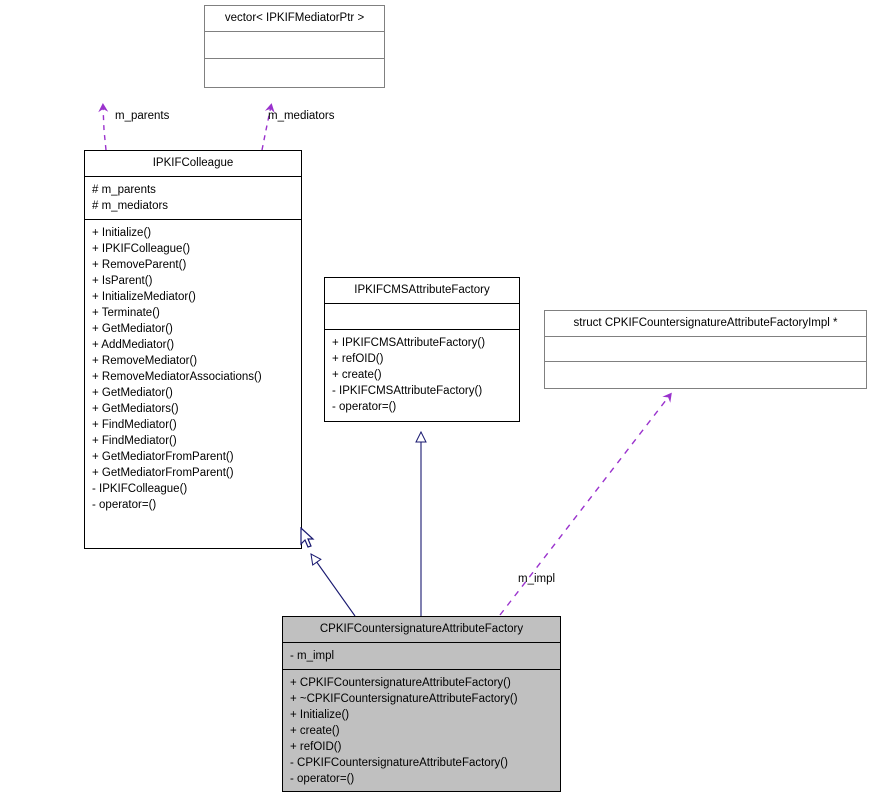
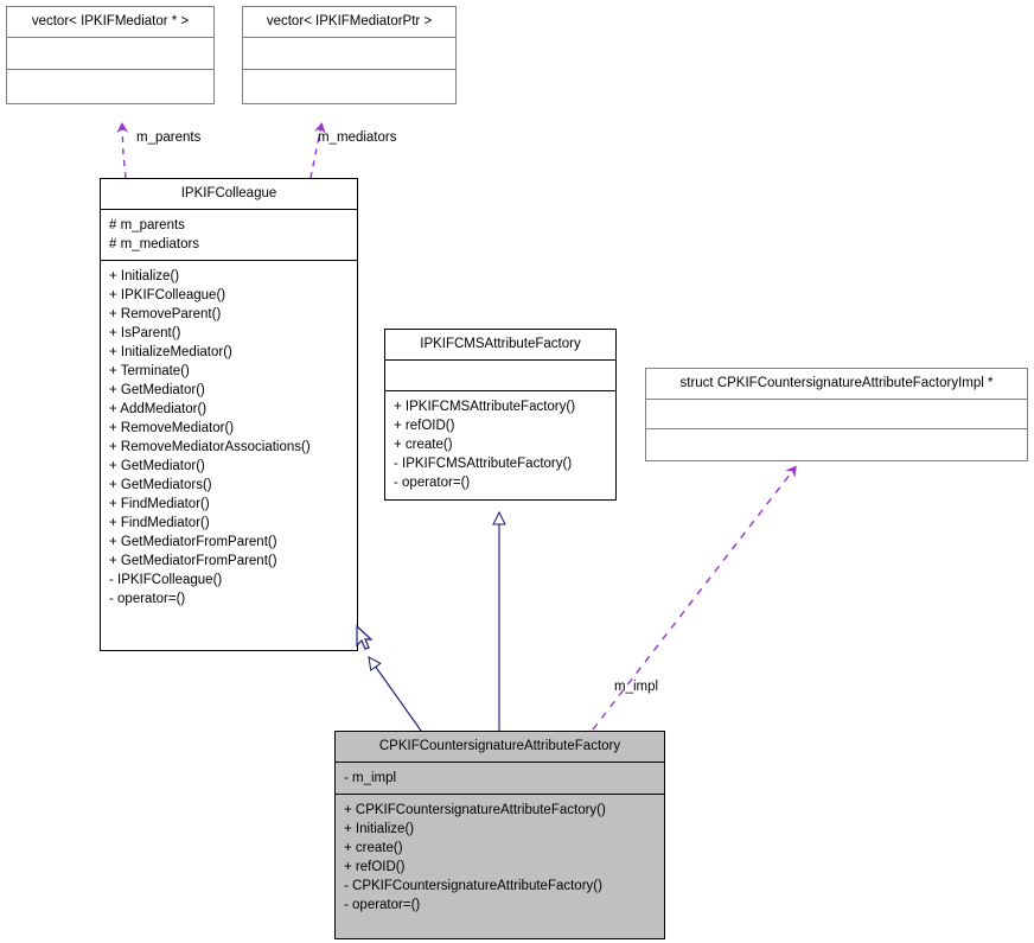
  m_parents
  m_mediators
  m_impl
+ vector< IPKIFMediator * >
  vector< IPKIFMediatorPtr >
  IPKIFColleague
  # m_parents
  # m_mediators
  + Initialize()
  + IPKIFColleague()
  + RemoveParent()
  + IsParent()
  + InitializeMediator()
  + Terminate()
  + GetMediator()
  + AddMediator()
  + RemoveMediator()
  + RemoveMediatorAssociations()
  + GetMediator()
  + GetMediators()
  + FindMediator()
  + FindMediator()
  + GetMediatorFromParent()
  + GetMediatorFromParent()
  - IPKIFColleague()
  - operator=()
  IPKIFCMSAttributeFactory
  + IPKIFCMSAttributeFactory()
  + refOID()
  + create()
  - IPKIFCMSAttributeFactory()
  - operator=()
  struct CPKIFCountersignatureAttributeFactoryImpl *
  CPKIFCountersignatureAttributeFactory
  - m_impl
  + CPKIFCountersignatureAttributeFactory()
- + ~CPKIFCountersignatureAttributeFactory()
  + Initialize()
  + create()
  + refOID()
  - CPKIFCountersignatureAttributeFactory()
  - operator=()
